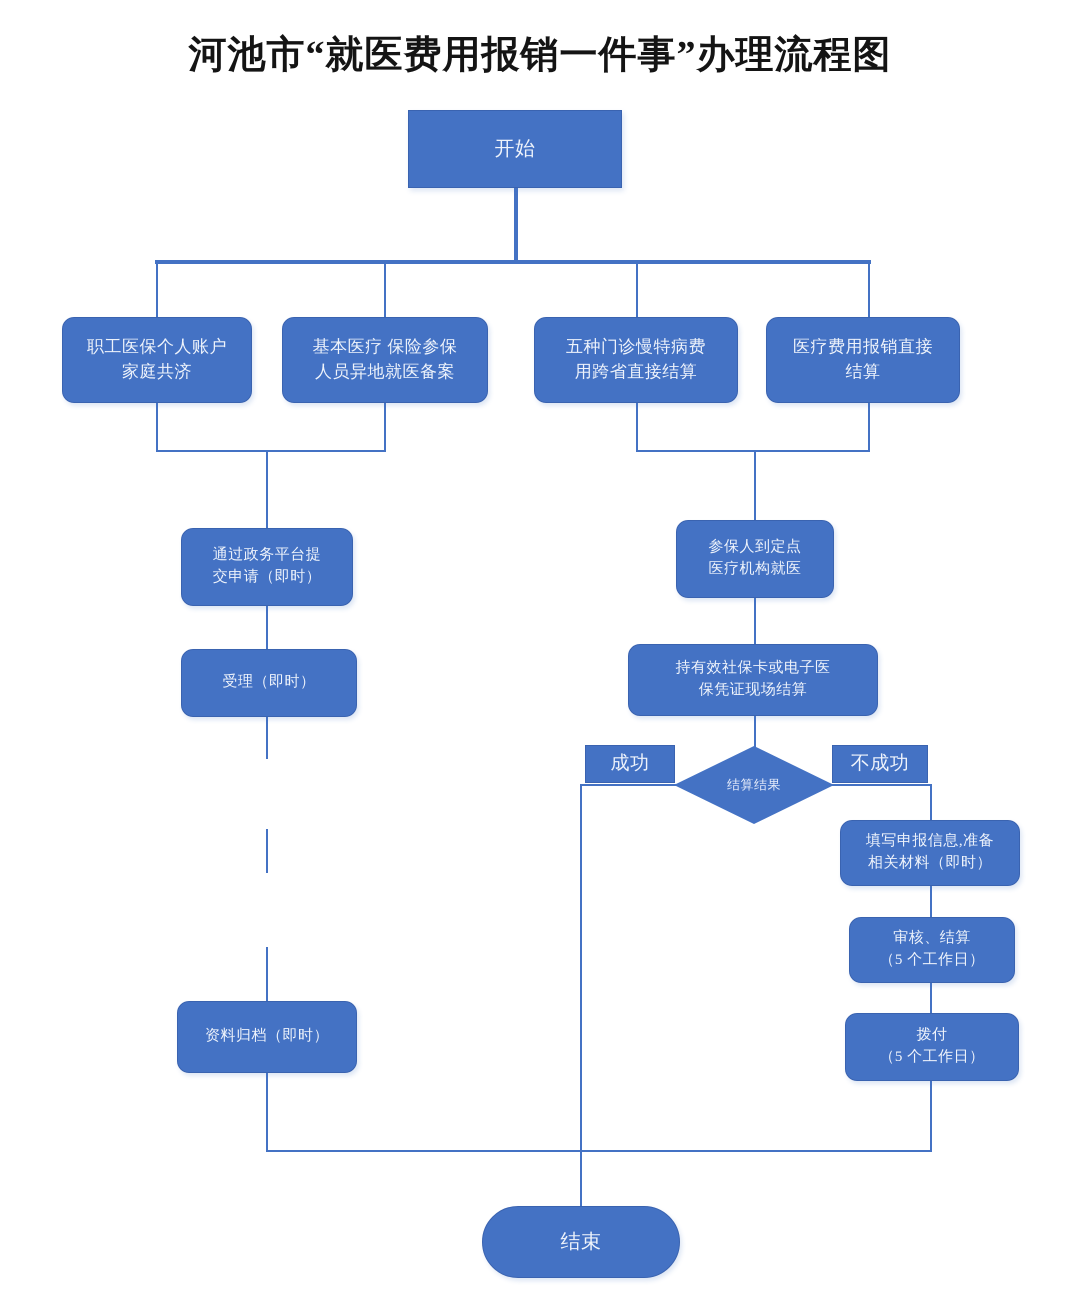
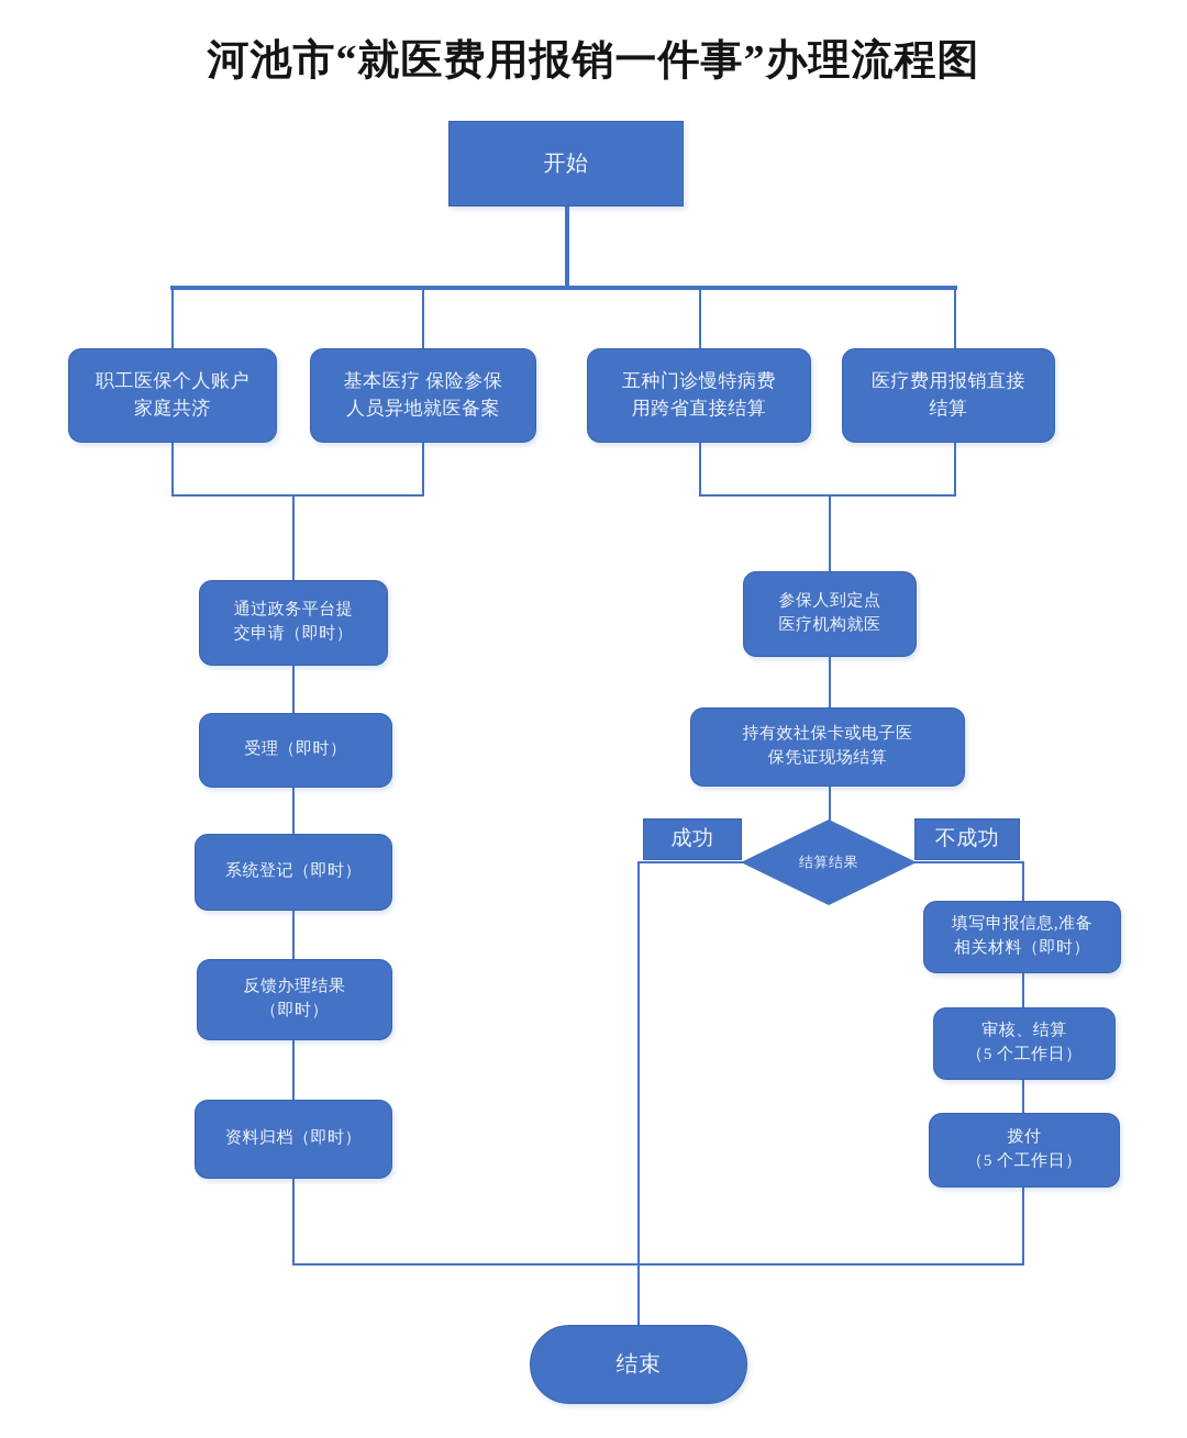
  河池市“就医费用报销一件事”办理流程图
  开始
  职工医保个人账户
  家庭共济
  基本医疗 保险参保
  人员异地就医备案
  五种门诊慢特病费
  用跨省直接结算
  医疗费用报销直接
  结算
  通过政务平台提
  交申请（即时）
  受理（即时）
+ 系统登记（即时）
+ 反馈办理结果
+ （即时）
  资料归档（即时）
  参保人到定点
  医疗机构就医
  持有效社保卡或电子医
  保凭证现场结算
  结算结果
  成功
  不成功
  填写申报信息,准备
  相关材料（即时）
  审核、结算
  （5 个工作日）
  拨付
  （5 个工作日）
  结束
